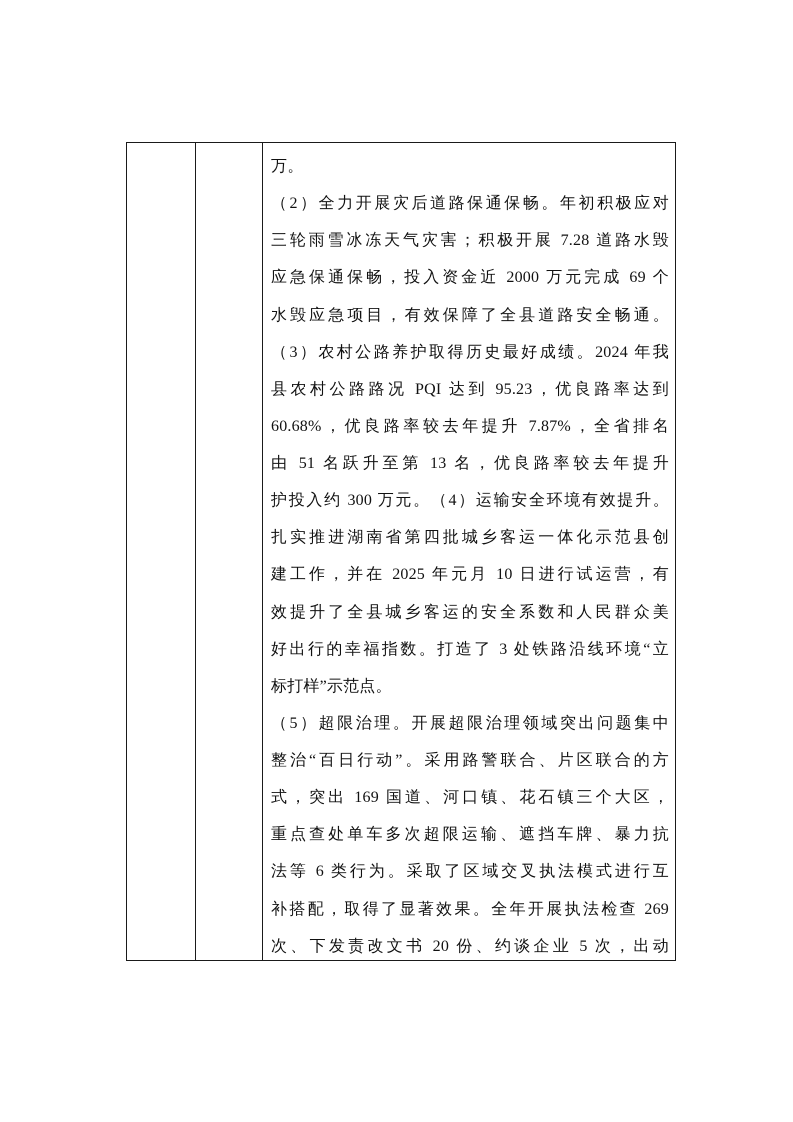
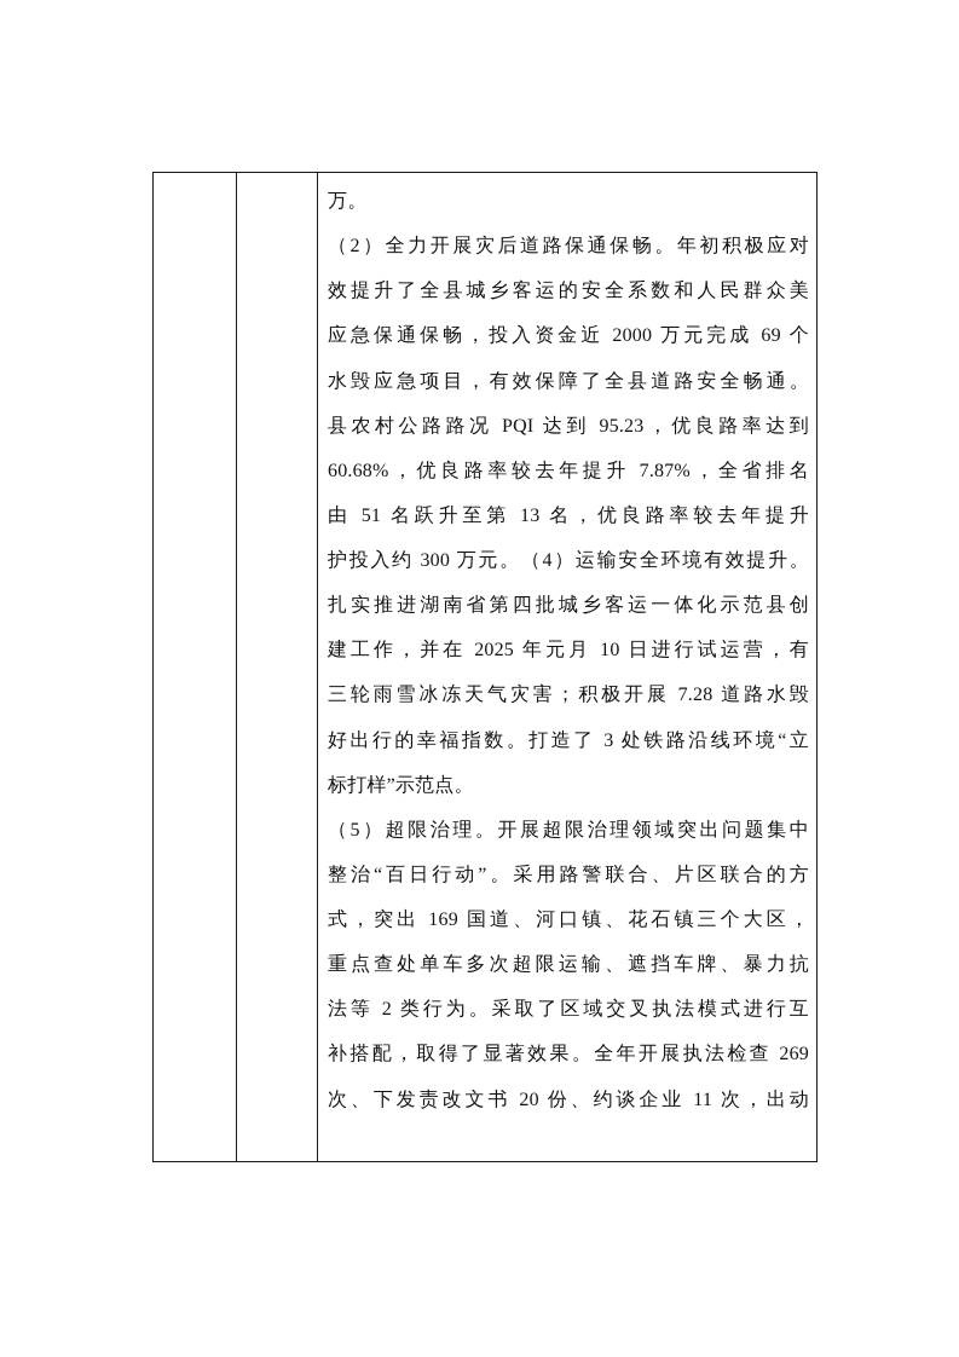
  万。
  （2）全力开展灾后道路保通保畅。年初积极应对
- 三轮雨雪冰冻天气灾害；积极开展 7.28 道路水毁
+ 效提升了全县城乡客运的安全系数和人民群众美
  应急保通保畅，投入资金近 2000 万元完成 69 个
  水毁应急项目，有效保障了全县道路安全畅通。
- （3）农村公路养护取得历史最好成绩。2024 年我
  县农村公路路况 PQI 达到 95.23，优良路率达到
  60.68%，优良路率较去年提升 7.87%，全省排名
  由 51 名跃升至第 13 名，优良路率较去年提升
  护投入约 300 万元。（4）运输安全环境有效提升。
  扎实推进湖南省第四批城乡客运一体化示范县创
  建工作，并在 2025 年元月 10 日进行试运营，有
- 效提升了全县城乡客运的安全系数和人民群众美
+ 三轮雨雪冰冻天气灾害；积极开展 7.28 道路水毁
  好出行的幸福指数。打造了 3 处铁路沿线环境“立
  标打样”示范点。
  （5）超限治理。开展超限治理领域突出问题集中
  整治“百日行动”。采用路警联合、片区联合的方
  式，突出 169 国道、河口镇、花石镇三个大区，
  重点查处单车多次超限运输、遮挡车牌、暴力抗
- 法等 6 类行为。采取了区域交叉执法模式进行互
+ 法等 2 类行为。采取了区域交叉执法模式进行互
  补搭配，取得了显著效果。全年开展执法检查 269
- 次、下发责改文书 20 份、约谈企业 5 次，出动
+ 次、下发责改文书 20 份、约谈企业 11 次，出动
